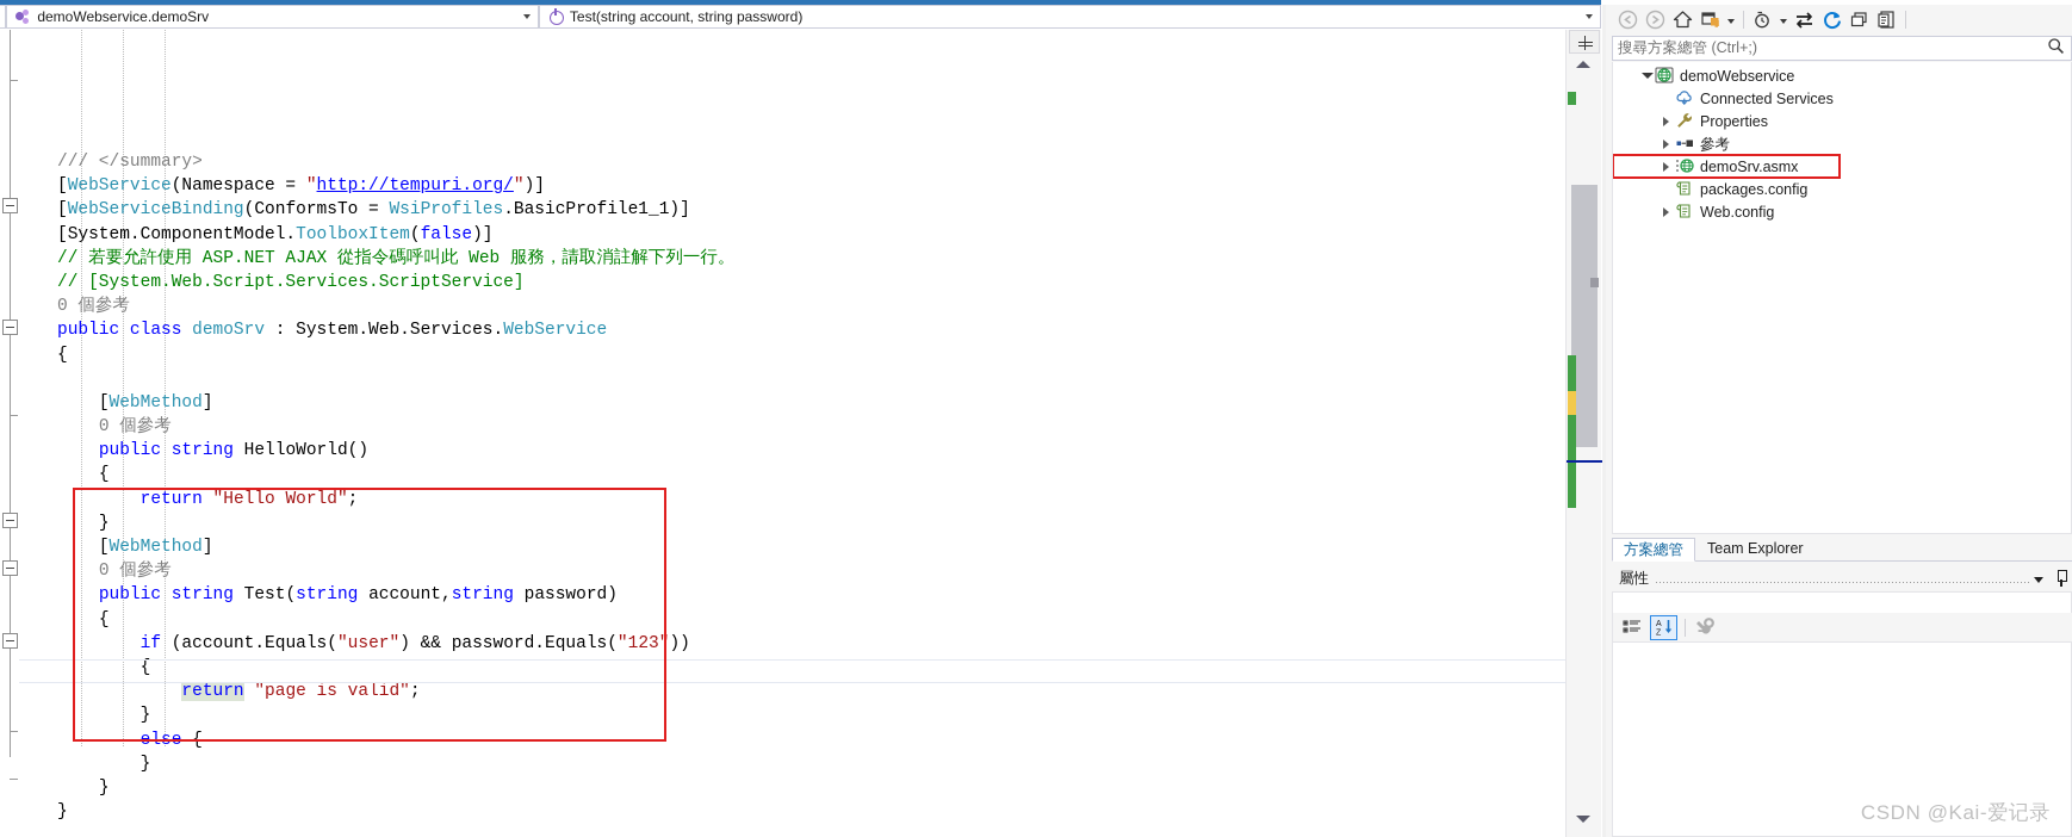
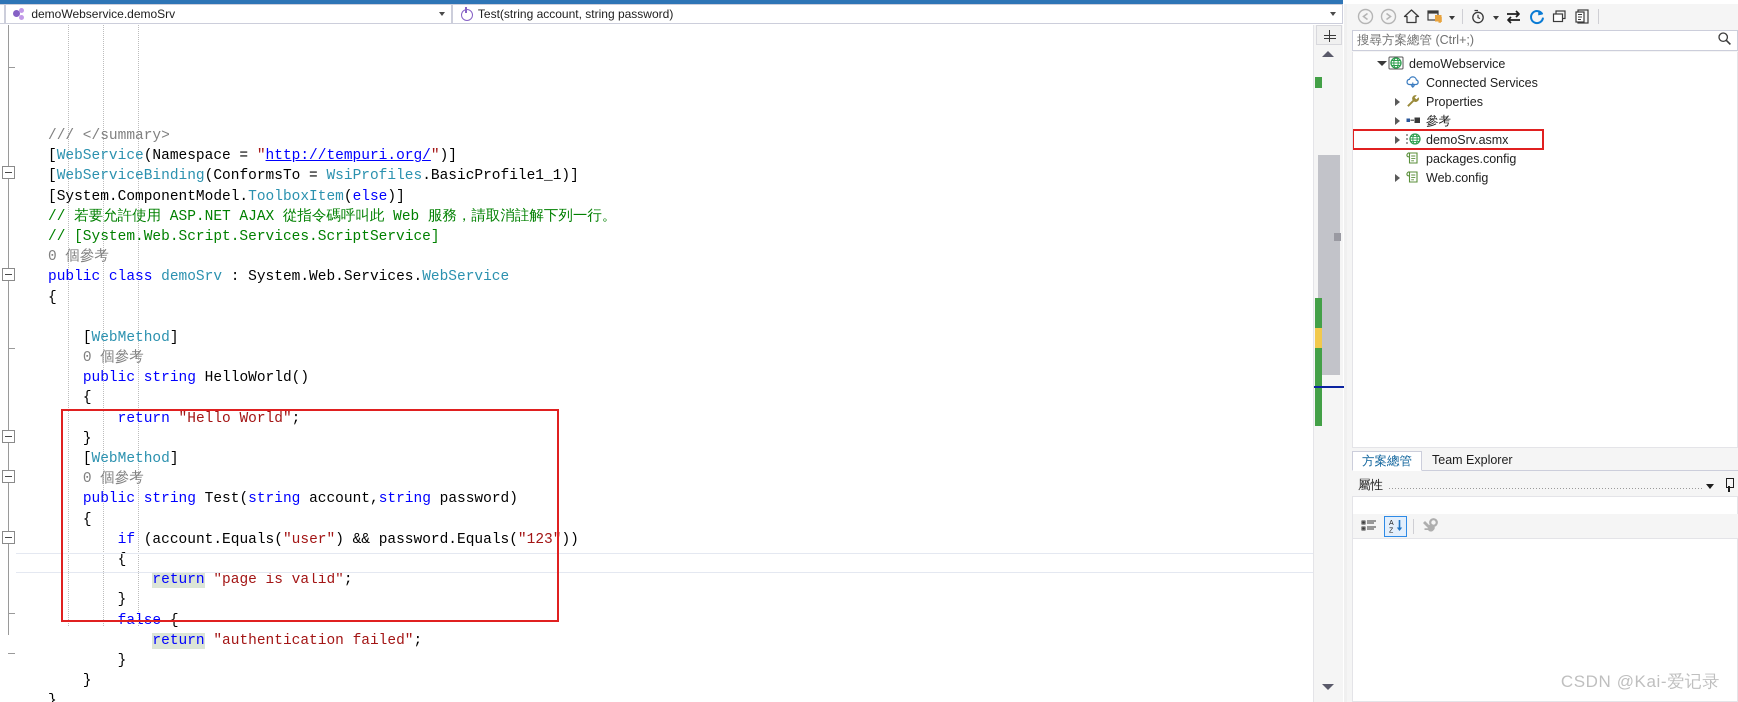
  demoWebservice.demoSrv
  Test(string account, string password)
  /// </summary>
  [WebService(Namespace = "http://tempuri.org/")]
  [WebServiceBinding(ConformsTo = WsiProfiles.BasicProfile1_1)]
- [System.ComponentModel.ToolboxItem(false)]
+ [System.ComponentModel.ToolboxItem(else)]
  // 若要允許使用 ASP.NET AJAX 從指令碼呼叫此 Web 服務，請取消註解下列一行。
  // [System.Web.Script.Services.ScriptService]
  0 個參考
  public class demoSrv : System.Web.Services.WebService
  {
  [WebMethod]
  0 個參考
  public string HelloWorld()
  {
  return "Hello World";
  }
  [WebMethod]
  0 個參考
  public string Test(string account,string password)
  {
  if (account.Equals("user") && password.Equals("123"))
  {
  return "page is valid";
  }
- else {
+ false {
+ return "authentication failed";
  }
  }
  }
  搜尋方案總管 (Ctrl+;)
  demoWebservice
  Connected Services
  Properties
  參考
  demoSrv.asmx
  packages.config
  Web.config
  方案總管
  Team Explorer
  屬性
  CSDN @Kai-爱记录
